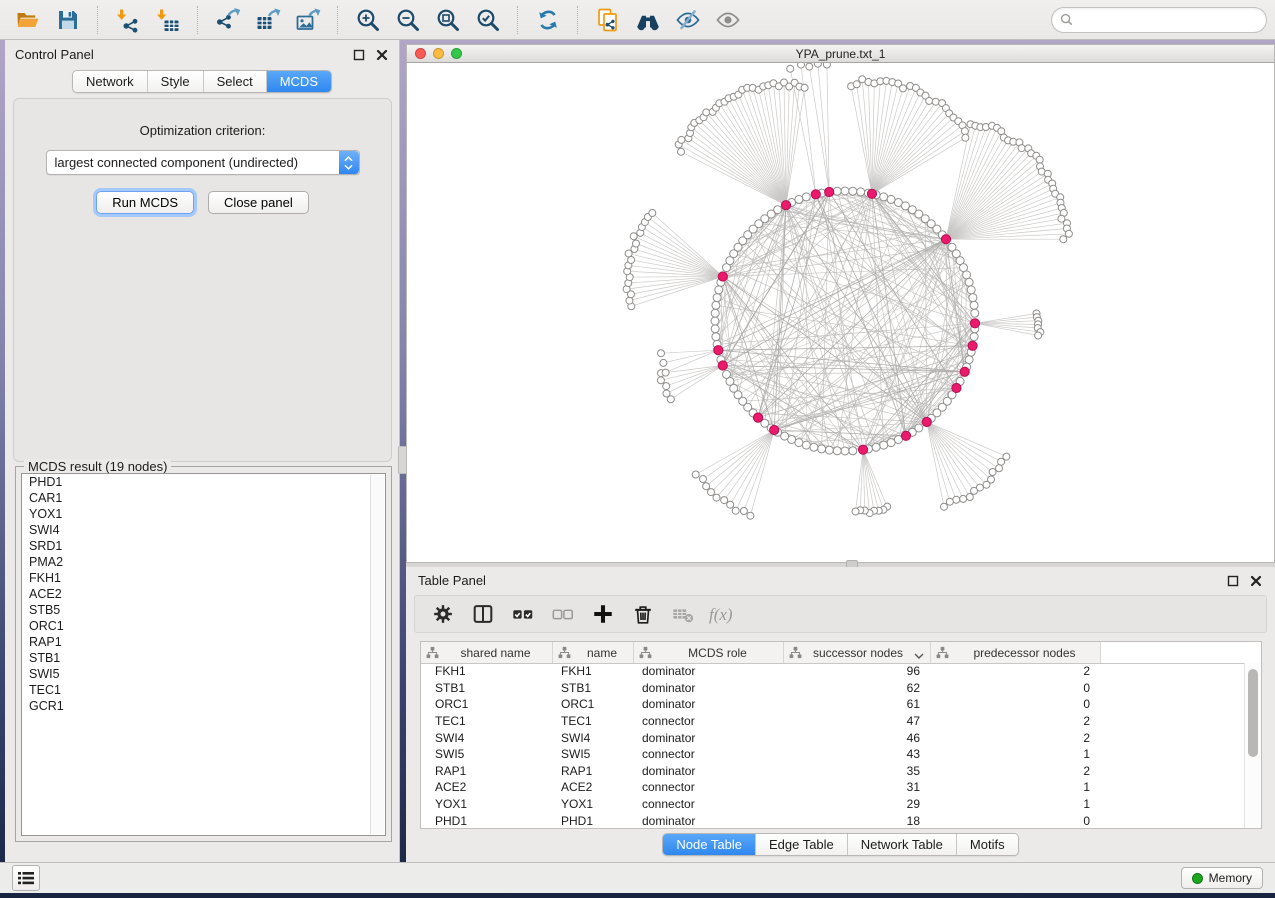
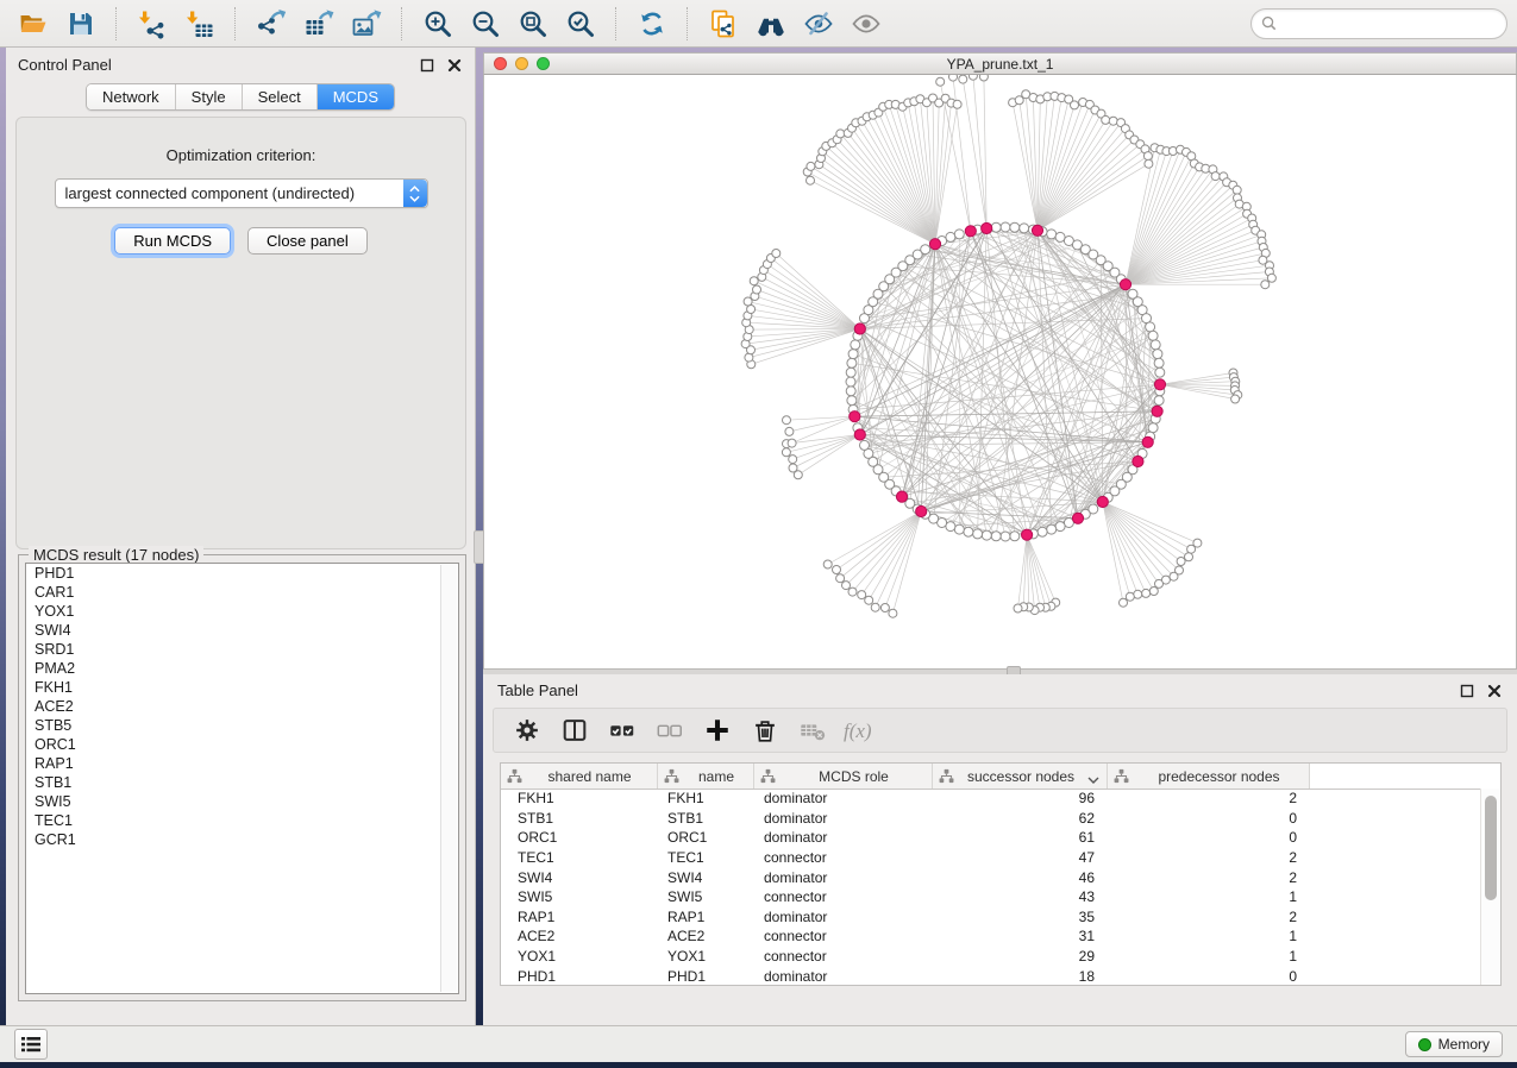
  Control Panel
  Network
  Style
  Select
  MCDS
  Optimization criterion:
  largest connected component (undirected)
  Run MCDS
  Close panel
- MCDS result (19 nodes)
+ MCDS result (17 nodes)
  PHD1
  CAR1
  YOX1
  SWI4
  SRD1
  PMA2
  FKH1
  ACE2
  STB5
  ORC1
  RAP1
  STB1
  SWI5
  TEC1
  GCR1
  YPA_prune.txt_1
  Table Panel
  f(x)
  shared name
  name
  MCDS role
  successor nodes
  predecessor nodes
  FKH1
  FKH1
  dominator
  96
  2
  STB1
  STB1
  dominator
  62
  0
  ORC1
  ORC1
  dominator
  61
  0
  TEC1
  TEC1
  connector
  47
  2
  SWI4
  SWI4
  dominator
  46
  2
  SWI5
  SWI5
  connector
  43
  1
  RAP1
  RAP1
  dominator
  35
  2
  ACE2
  ACE2
  connector
  31
  1
  YOX1
  YOX1
  connector
  29
  1
  PHD1
  PHD1
  dominator
  18
  0
- Node Table
- Edge Table
- Network Table
- Motifs
  Memory
